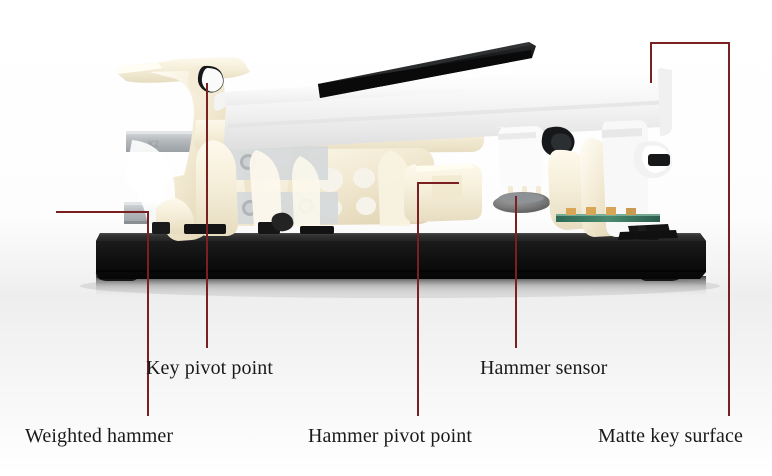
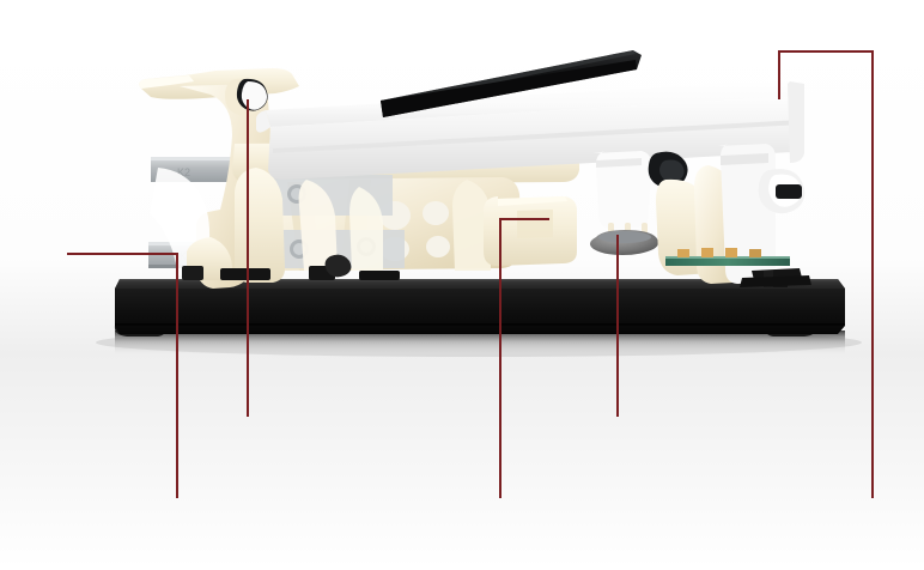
  K2
- Weighted hammer
- Key pivot point
- Hammer pivot point
- Hammer sensor
- Matte key surface
